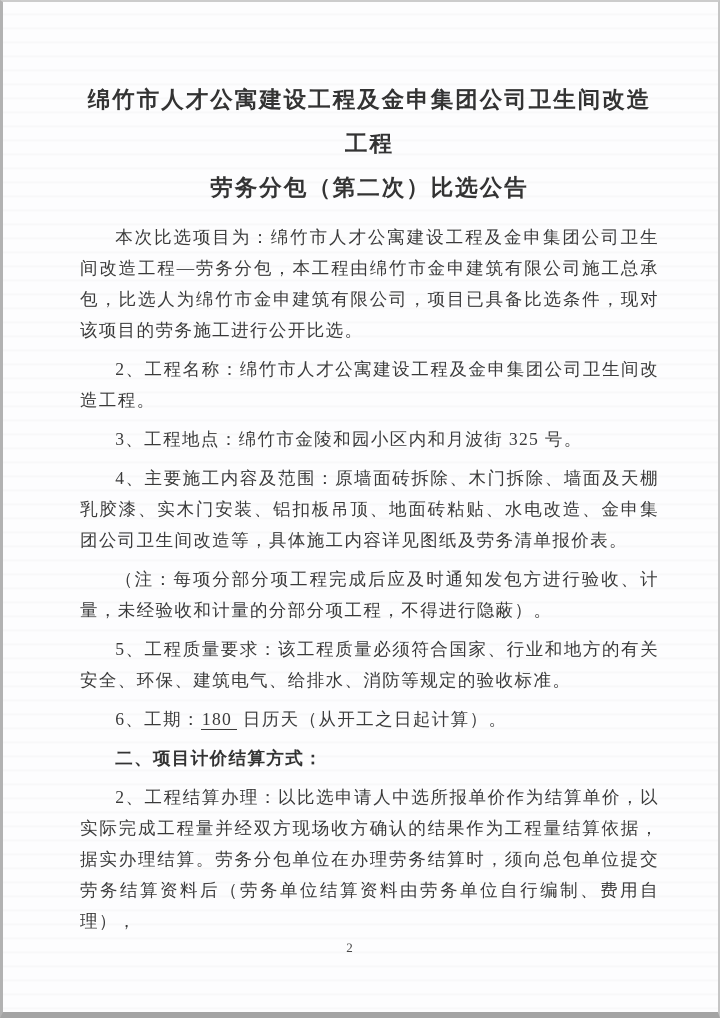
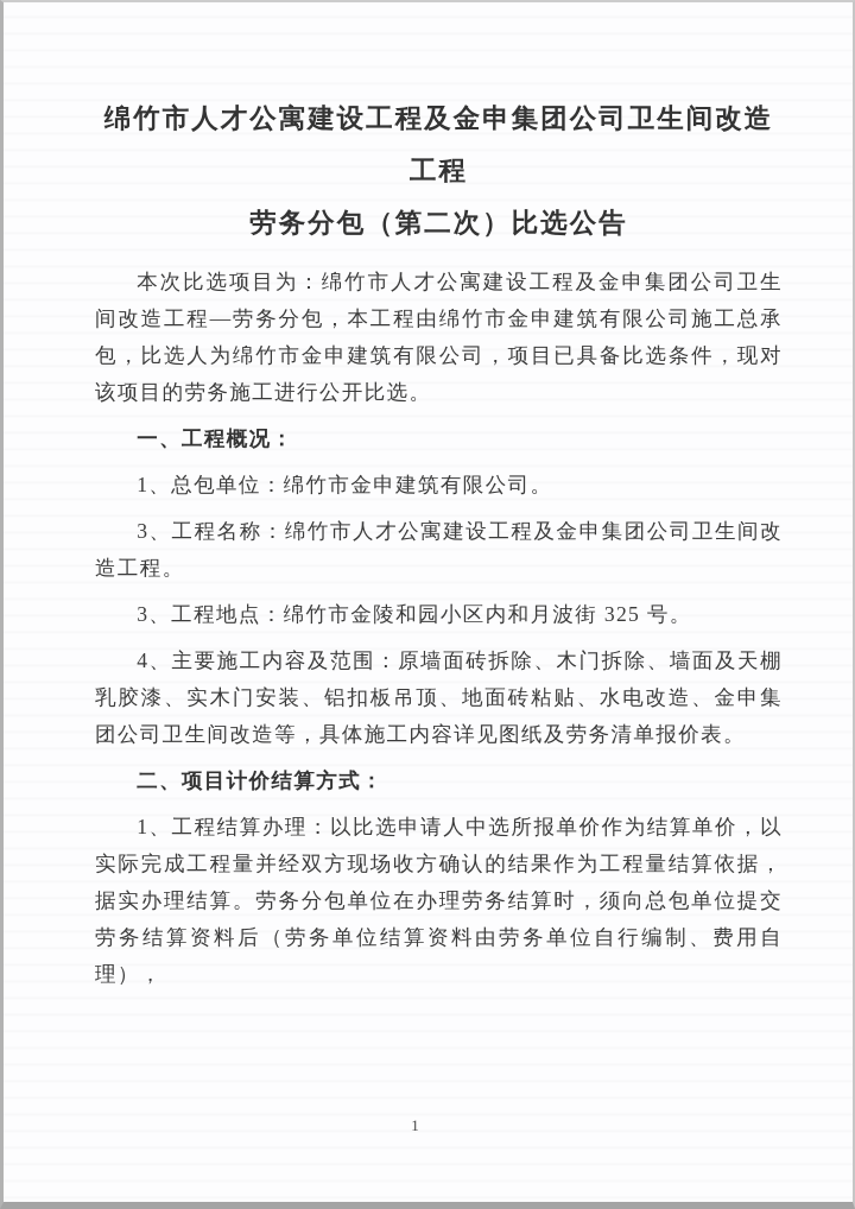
  绵竹市人才公寓建设工程及金申集团公司卫生间改造工程
  劳务分包（第二次）比选公告
  本次比选项目为：绵竹市人才公寓建设工程及金申集团公司卫生间改造工程—劳务分包，本工程由绵竹市金申建筑有限公司施工总承包，比选人为绵竹市金申建筑有限公司，项目已具备比选条件，现对该项目的劳务施工进行公开比选。
+ 一、工程概况：
+ 1、总包单位：绵竹市金申建筑有限公司。
- 2、工程名称：绵竹市人才公寓建设工程及金申集团公司卫生间改造工程。
+ 3、工程名称：绵竹市人才公寓建设工程及金申集团公司卫生间改造工程。
  3、工程地点：绵竹市金陵和园小区内和月波街 325 号。
  4、主要施工内容及范围：原墙面砖拆除、木门拆除、墙面及天棚乳胶漆、实木门安装、铝扣板吊顶、地面砖粘贴、水电改造、金申集团公司卫生间改造等，具体施工内容详见图纸及劳务清单报价表。
- （注：每项分部分项工程完成后应及时通知发包方进行验收、计量，未经验收和计量的分部分项工程，不得进行隐蔽）。
- 5、工程质量要求：该工程质量必须符合国家、行业和地方的有关安全、环保、建筑电气、给排水、消防等规定的验收标准。
- 6、工期：180 日历天（从开工之日起计算）。
  二、项目计价结算方式：
- 2、工程结算办理：以比选申请人中选所报单价作为结算单价，以实际完成工程量并经双方现场收方确认的结果作为工程量结算依据，据实办理结算。劳务分包单位在办理劳务结算时，须向总包单位提交劳务结算资料后（劳务单位结算资料由劳务单位自行编制、费用自理），
+ 1、工程结算办理：以比选申请人中选所报单价作为结算单价，以实际完成工程量并经双方现场收方确认的结果作为工程量结算依据，据实办理结算。劳务分包单位在办理劳务结算时，须向总包单位提交劳务结算资料后（劳务单位结算资料由劳务单位自行编制、费用自理），
- 2
+ 1
